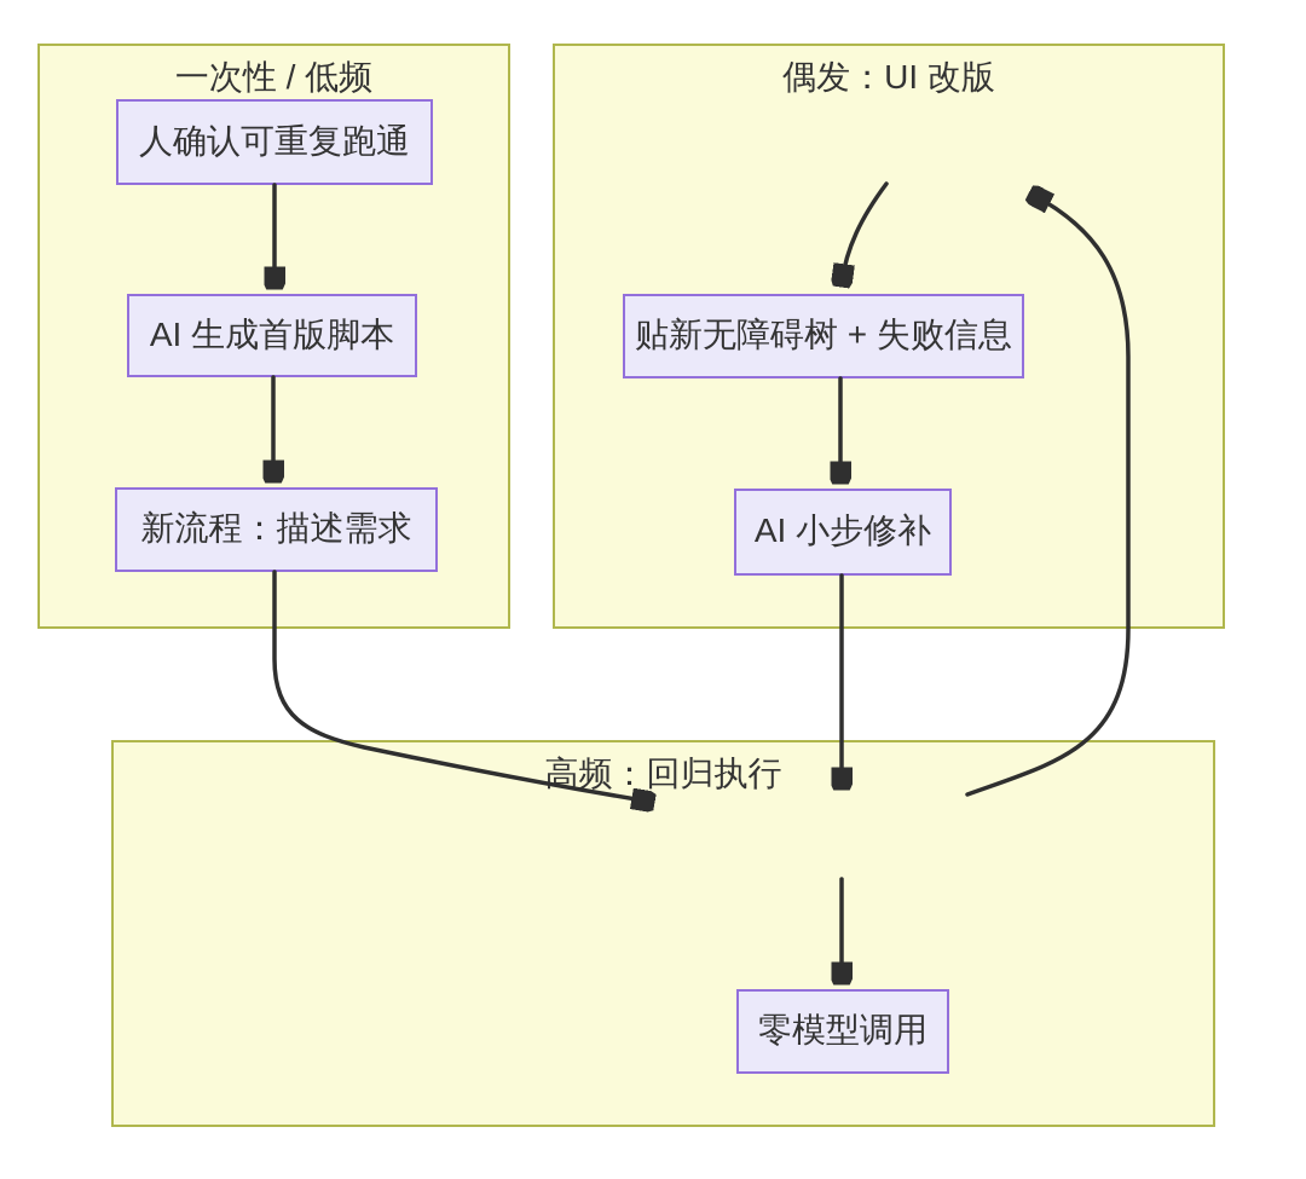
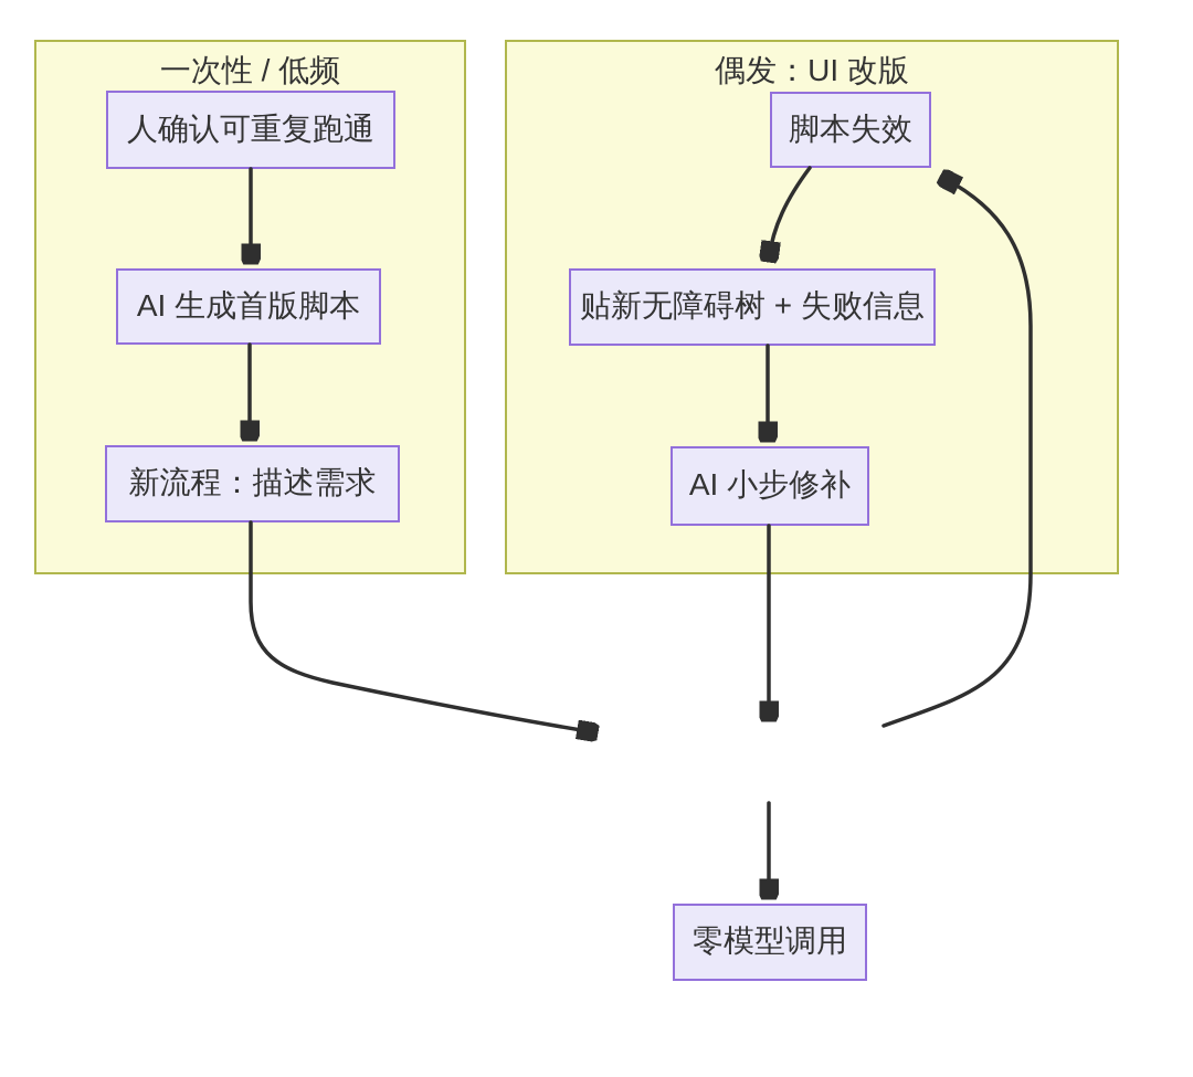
  一次性 / 低频
  偶发：UI 改版
- 高频：回归执行
  人确认可重复跑通
  AI 生成首版脚本
  新流程：描述需求
+ 脚本失效
  贴新无障碍树 + 失败信息
  AI 小步修补
  零模型调用
